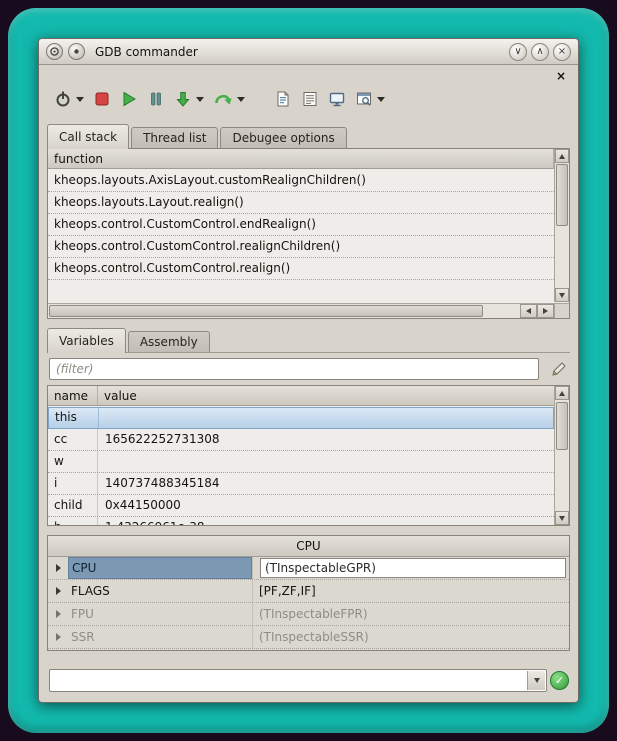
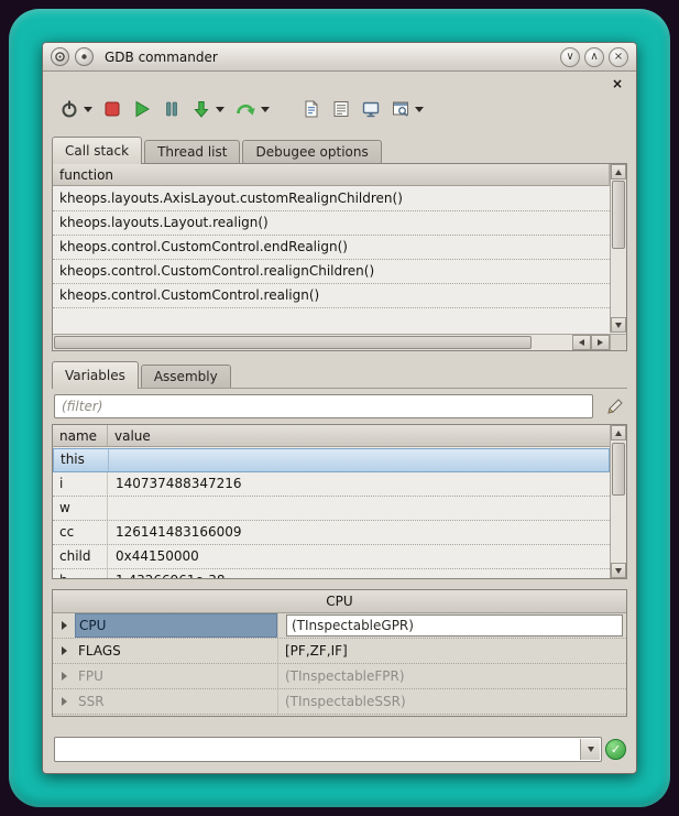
  GDB commander
  ∨
  ∧
  ×
  ×
  Call stack
  Thread list
  Debugee options
  function
  kheops.layouts.AxisLayout.customRealignChildren()
  kheops.layouts.Layout.realign()
  kheops.control.CustomControl.endRealign()
  kheops.control.CustomControl.realignChildren()
  kheops.control.CustomControl.realign()
  Variables
  Assembly
  (filter)
  name
  value
  this
- cc
+ i
- 165622252731308
+ 140737488347216
  w
- i
+ cc
- 140737488345184
+ 126141483166009
  child
  0x44150000
  CPU
  CPU
  (TInspectableGPR)
  FLAGS
  [PF,ZF,IF]
  FPU
  (TInspectableFPR)
  SSR
  (TInspectableSSR)
  ✓
